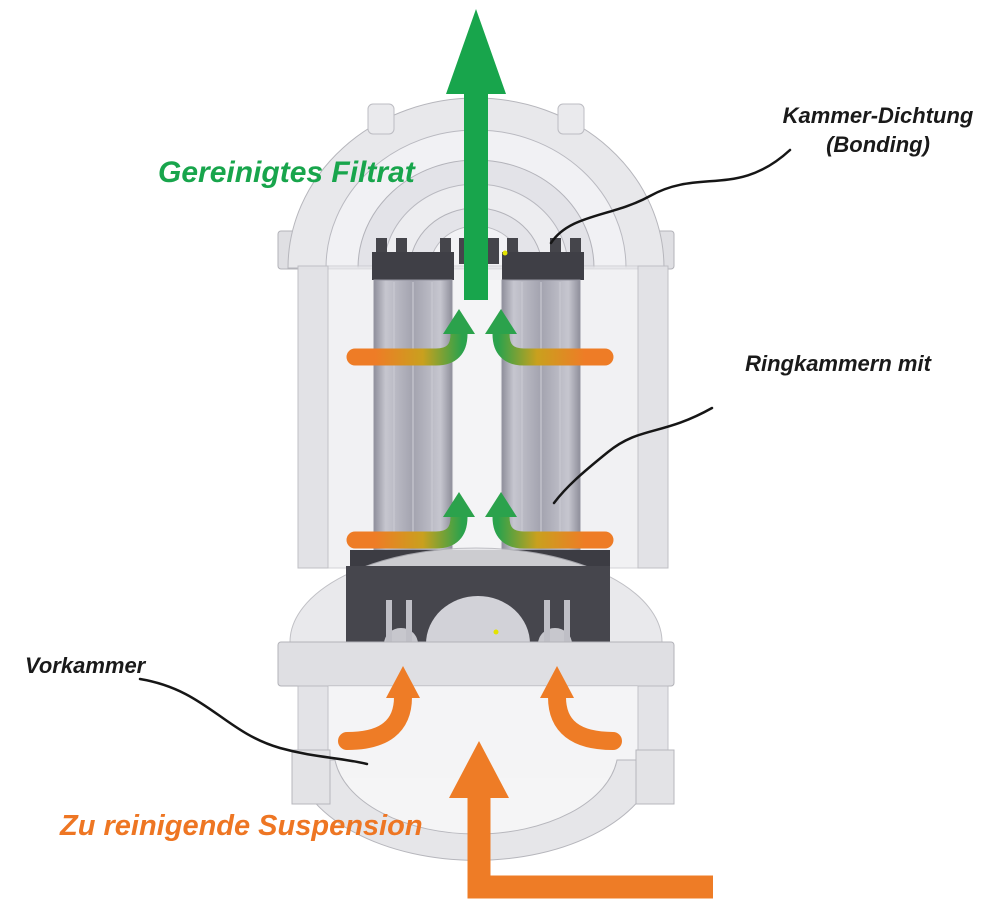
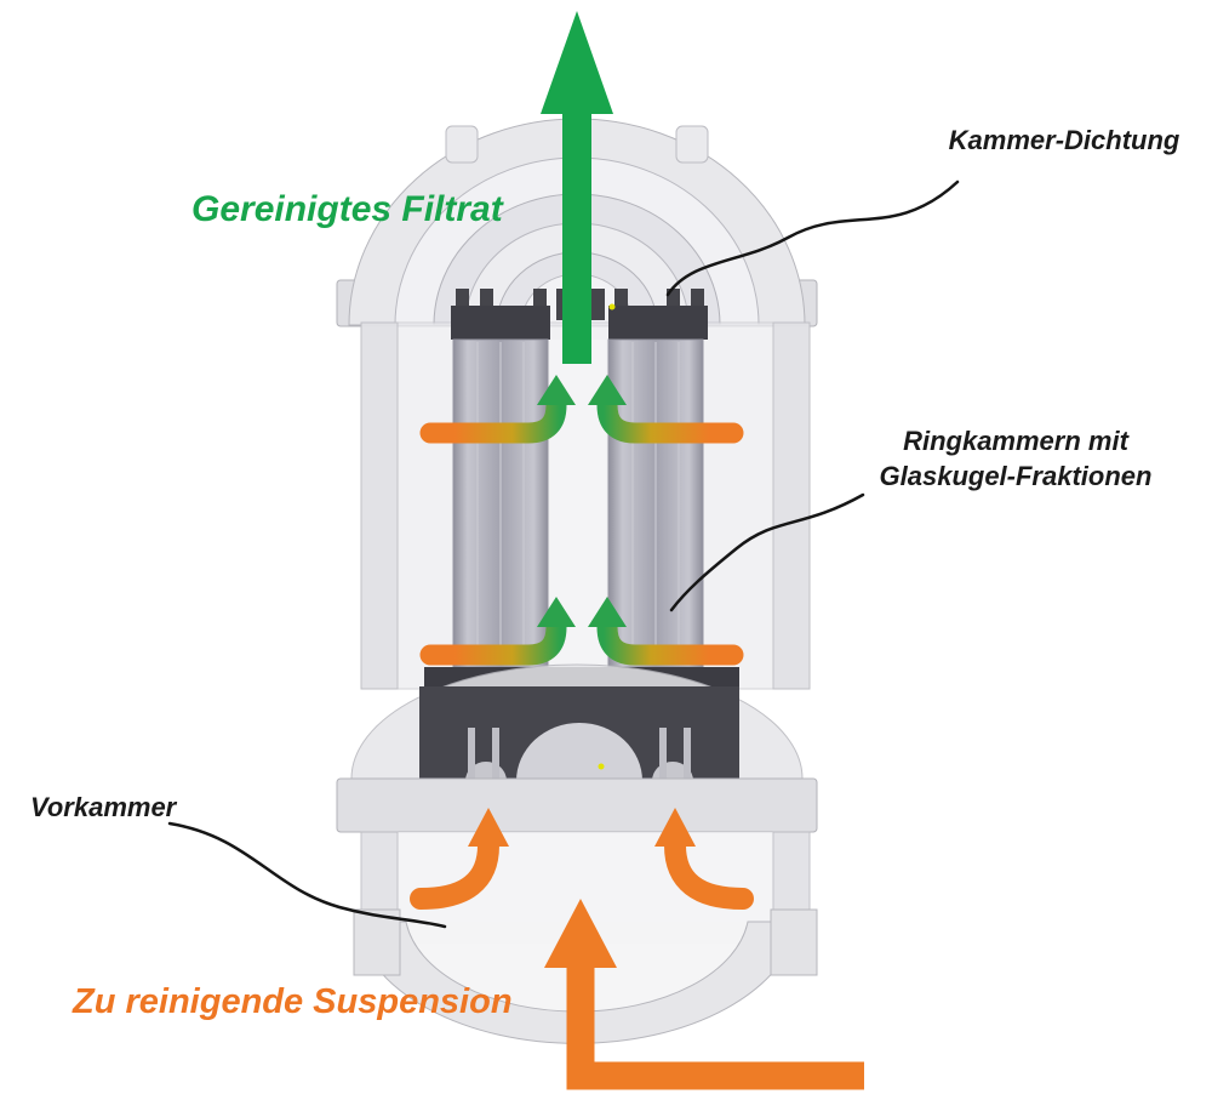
  Gereinigtes Filtrat
  Kammer-Dichtung
- (Bonding)
  Ringkammern mit
+ Glaskugel-Fraktionen
  Vorkammer
  Zu reinigende Suspension
